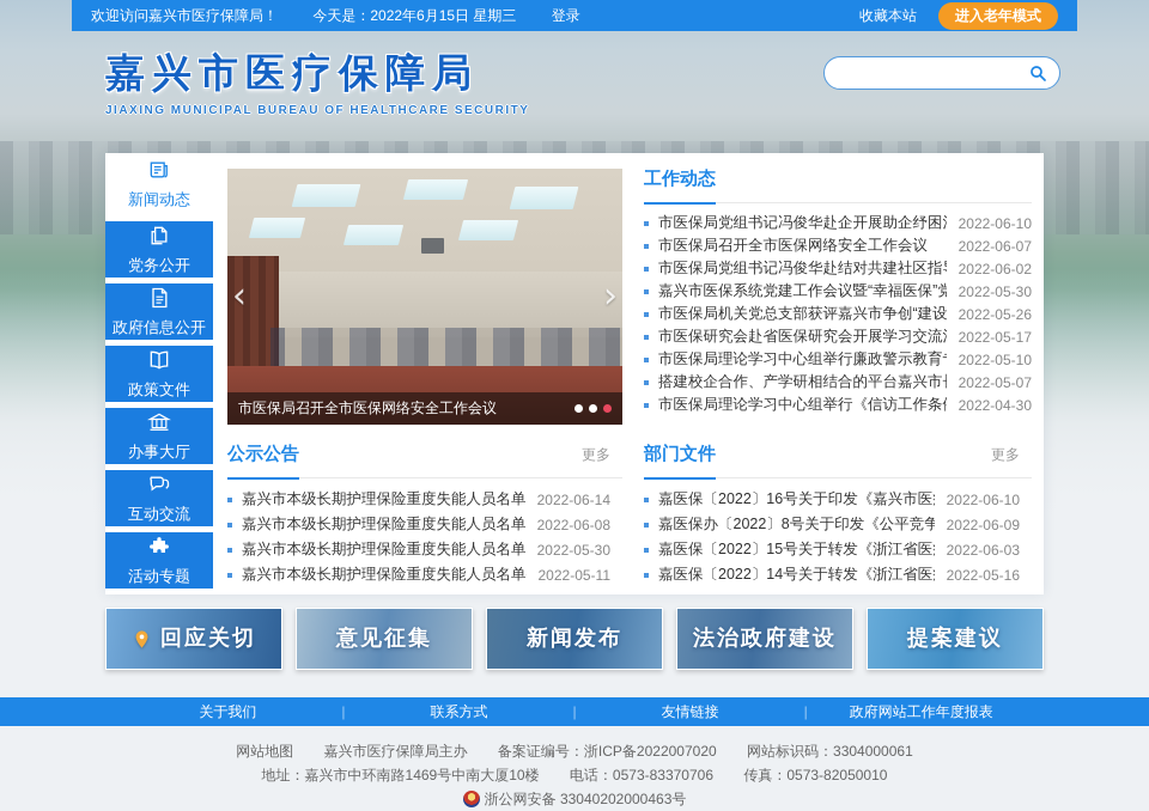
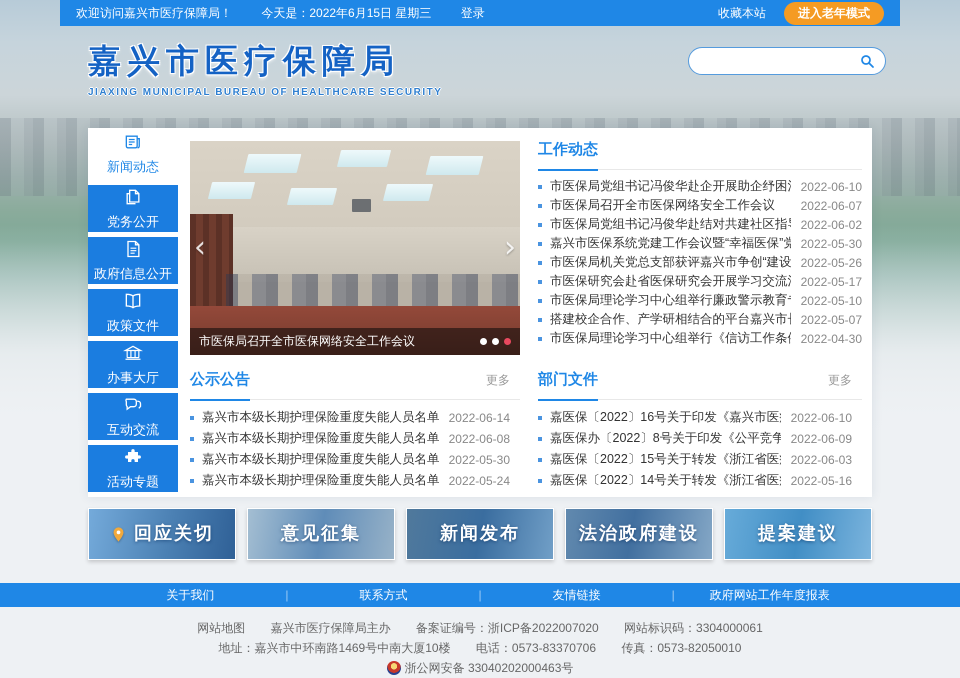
  欢迎访问嘉兴市医疗保障局！ 今天是：2022年6月15日 星期三 登录
  收藏本站
  进入老年模式
  嘉兴市医疗保障局
  JIAXING MUNICIPAL BUREAU OF HEALTHCARE SECURITY
  新闻动态
  党务公开
  政府信息公开
  政策文件
  办事大厅
  互动交流
  活动专题
  ‹
  ›
  市医保局召开全市医保网络安全工作会议
  工作动态
  市医保局党组书记冯俊华赴企开展助企纾困
  2022-06-10
  市医保局召开全市医保网络安全工作会议
  2022-06-07
  市医保局党组书记冯俊华赴结对共建社区指
  2022-06-02
  嘉兴市医保系统党建工作会议暨“幸福医保”党
  2022-05-30
  市医保局机关党总支部获评嘉兴市争创“建设
  2022-05-26
  市医保研究会赴省医保研究会开展学习交流
  2022-05-17
  市医保局理论学习中心组举行廉政警示教育
  2022-05-10
  搭建校企合作、产学研相结合的平台嘉兴市
  2022-05-07
  市医保局理论学习中心组举行《信访工作条
  2022-04-30
  公示公告
  更多
  嘉兴市本级长期护理保险重度失能人员名单
  2022-06-14
  嘉兴市本级长期护理保险重度失能人员名单
  2022-06-08
  嘉兴市本级长期护理保险重度失能人员名单
  2022-05-30
  嘉兴市本级长期护理保险重度失能人员名单
- 2022-05-11
+ 2022-05-24
  部门文件
  更多
  嘉医保〔2022〕16号关于印发《嘉兴市医
  2022-06-10
  嘉医保办〔2022〕8号关于印发《公平竞争
  2022-06-09
  嘉医保〔2022〕15号关于转发《浙江省医
  2022-06-03
  嘉医保〔2022〕14号关于转发《浙江省医
  2022-05-16
  回应关切
  意见征集
  新闻发布
  法治政府建设
  提案建议
  关于我们
  |
  联系方式
  |
  友情链接
  |
  政府网站工作年度报表
  网站地图 嘉兴市医疗保障局主办 备案证编号：浙ICP备2022007020 网站标识码：3304000061
  地址：嘉兴市中环南路1469号中南大厦10楼 电话：0573-83370706 传真：0573-82050010
  浙公网安备 33040202000463号
